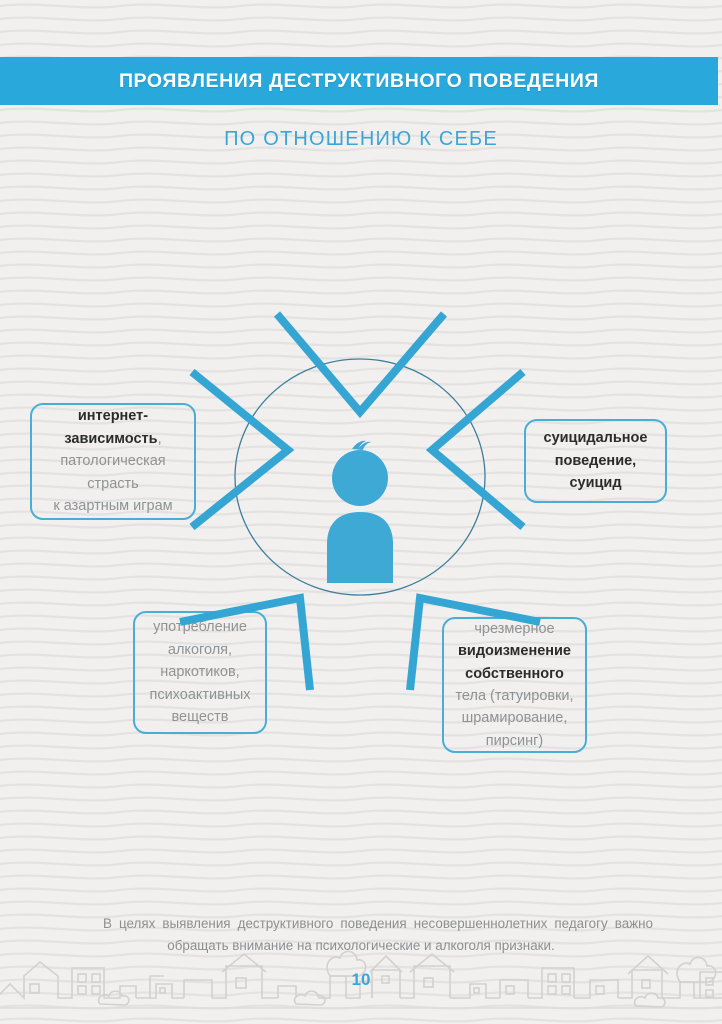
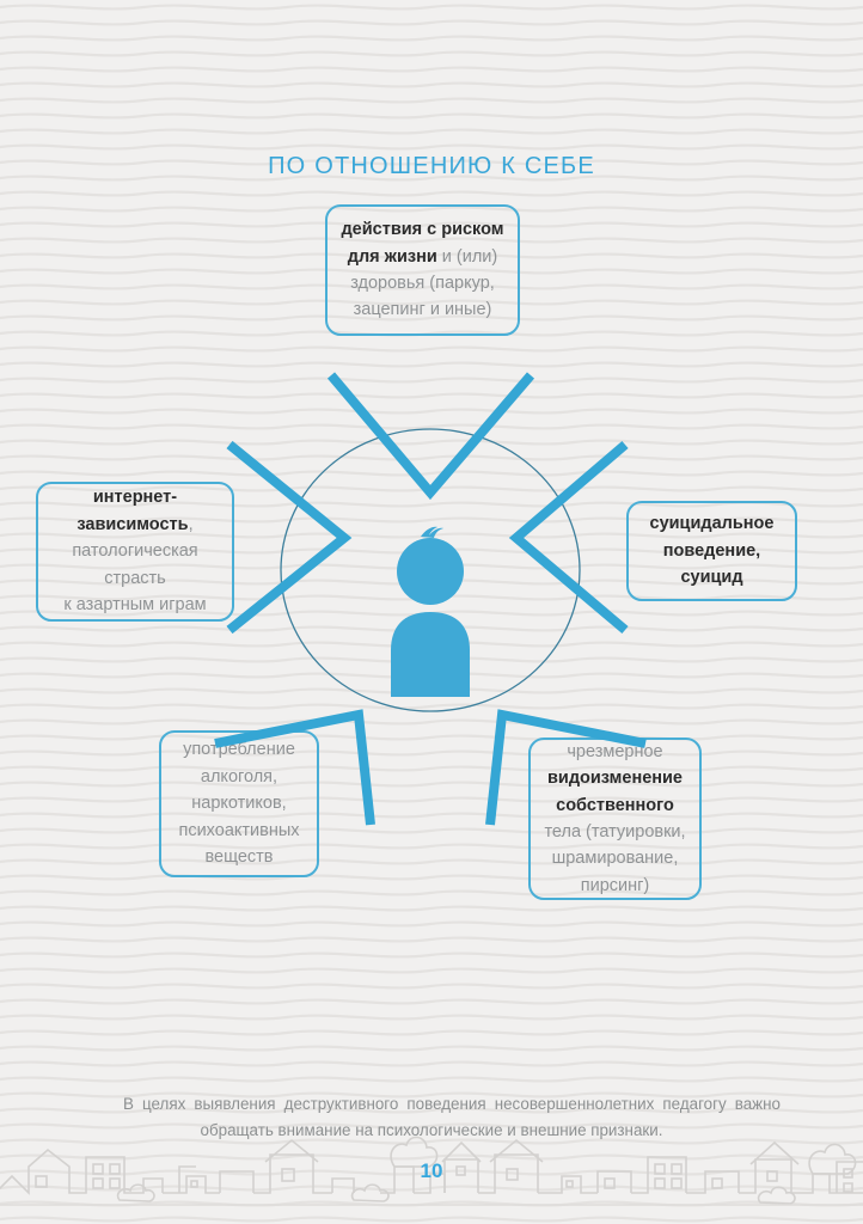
- ПРОЯВЛЕНИЯ ДЕСТРУКТИВНОГО ПОВЕДЕНИЯ
  ПО ОТНОШЕНИЮ К СЕБЕ
+ действия с риском
+ для жизни и (или)
+ здоровья (паркур,
+ зацепинг и иные)
  интернет-
  зависимость,
  патологическая
  страсть
  к азартным играм
  суицидальное
  поведение,
  суицид
  употребление
  алкоголя,
  наркотиков,
  психоактивных
  веществ
  чрезмерное
  видоизменение
  собственного
  тела (татуировки,
  шрамирование,
  пирсинг)
- В целях выявления деструктивного поведения несовершеннолетних педагогу важно обращать внимание на психологические и алкоголя признаки.
+ В целях выявления деструктивного поведения несовершеннолетних педагогу важно обращать внимание на психологические и внешние признаки.
  10
